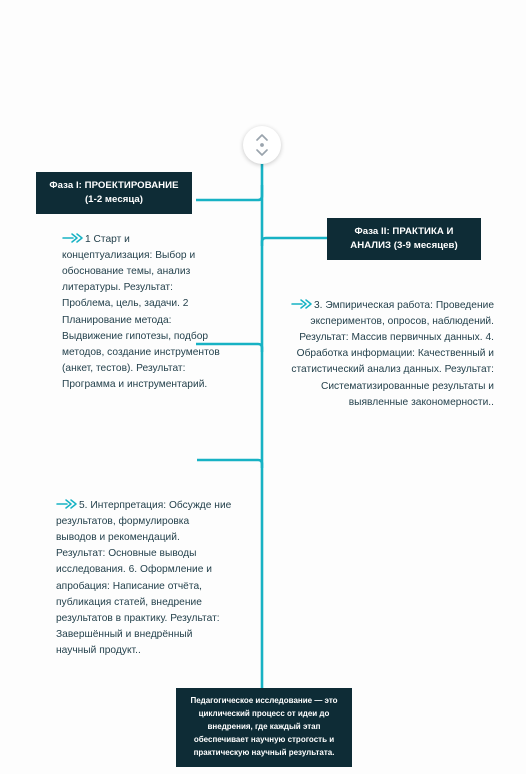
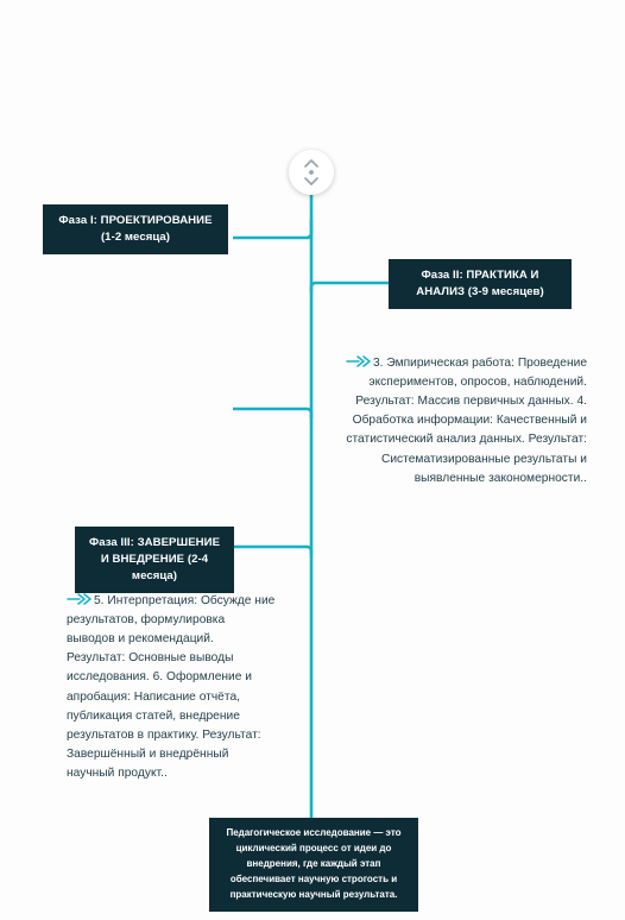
  Фаза I: ПРОЕКТИРОВАНИЕ (1-2 месяца)
- 1 Старт и концептуализация: Выбор и обоснование темы, анализ литературы. Результат: Проблема, цель, задачи. 2 Планирование метода: Выдвижение гипотезы, подбор методов, создание инструментов (анкет, тестов). Результат: Программа и инструментарий.
  Фаза II: ПРАКТИКА И АНАЛИЗ (3-9 месяцев)
  3. Эмпирическая работа: Проведение экспериментов, опросов, наблюдений. Результат: Массив первичных данных. 4. Обработка информации: Качественный и статистический анализ данных. Результат: Систематизированные результаты и выявленные закономерности..
+ Фаза III: ЗАВЕРШЕНИЕ И ВНЕДРЕНИЕ (2-4 месяца)
  5. Интерпретация: Обсужде ние результатов, формулировка выводов и рекомендаций. Результат: Основные выводы исследования. 6. Оформление и апробация: Написание отчёта, публикация статей, внедрение результатов в практику. Результат: Завершённый и внедрённый научный продукт..
  Педагогическое исследование — это циклический процесс от идеи до внедрения, где каждый этап обеспечивает научную строгость и практическую научный результата.
